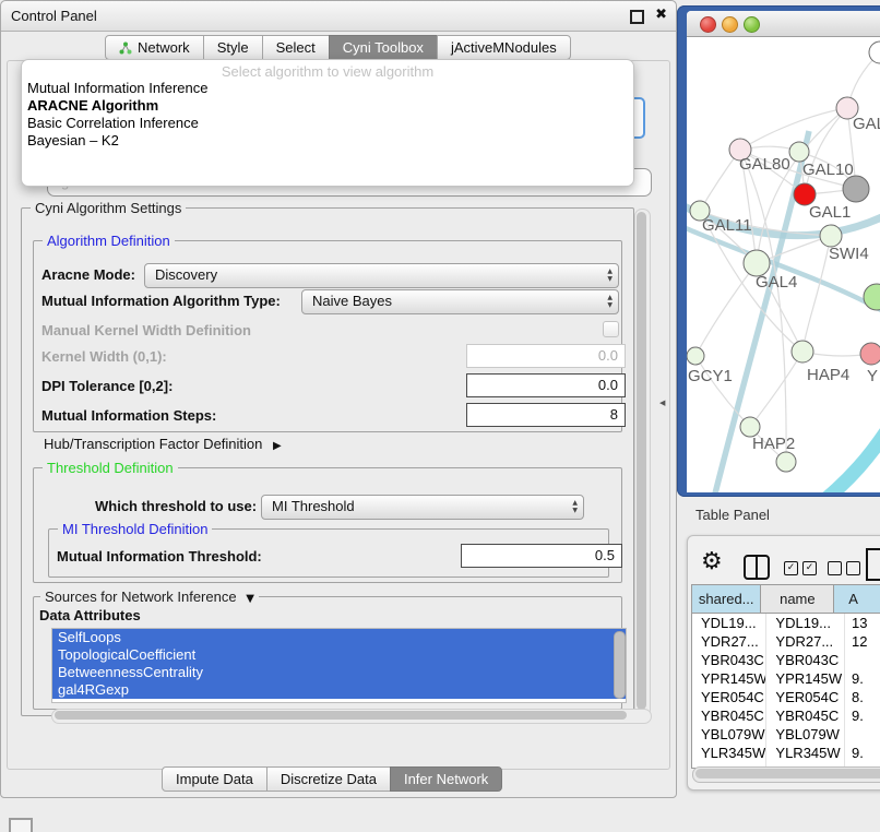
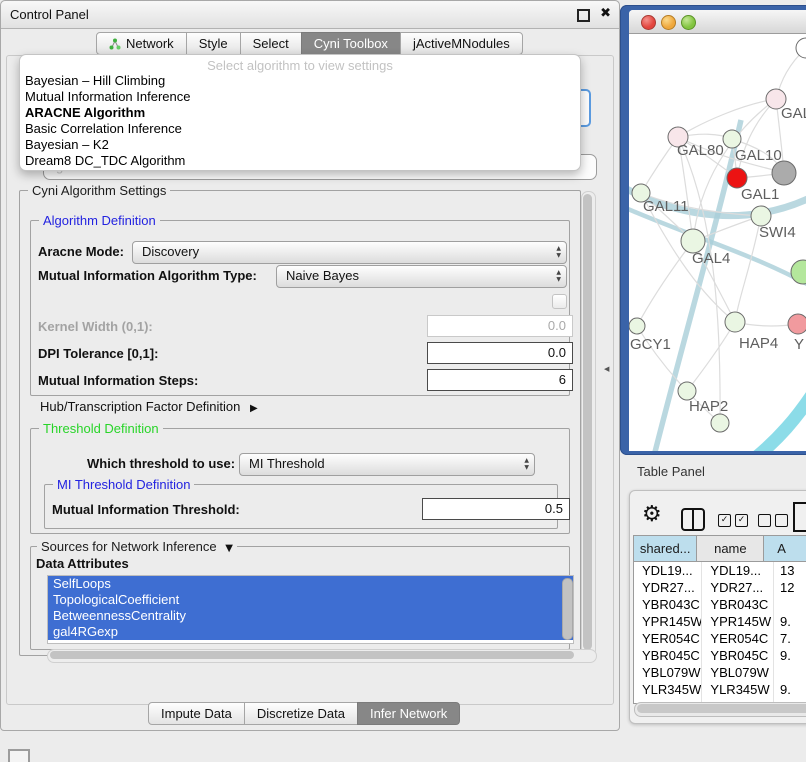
  Control Panel
  ✖
  Network
  Style
  Select
  Cyni Toolbox
  jActiveMNodules
- Select algorithm to view algorithm
+ Select algorithm to view settings
+ Bayesian – Hill Climbing
  Mutual Information Inference
  ARACNE Algorithm
  Basic Correlation Inference
  Bayesian – K2
+ Dream8 DC_TDC Algorithm
  Cyni Algorithm Settings
  Algorithm Definition
  Aracne Mode:
  Discovery
  Mutual Information Algorithm Type:
  Naive Bayes
- Manual Kernel Width Definition
  Kernel Width (0,1):
  0.0
- DPI Tolerance [0,2]:
+ DPI Tolerance [0,1]:
  0.0
  Mutual Information Steps:
- 8
+ 6
  Hub/Transcription Factor Definition ▶
  Threshold Definition
  Which threshold to use:
  MI Threshold
  MI Threshold Definition
  Mutual Information Threshold:
  0.5
  Sources for Network Inference ▼
  Data Attributes
  SelfLoops
  TopologicalCoefficient
  BetweennessCentrality
  gal4RGexp
  Impute Data
  Discretize Data
  Infer Network
  ◀
  GAL80
  GAL10
  GAL1
  GAL11
  SWI4
  GAL4
  GCY1
  HAP4
  Y
  HAP2
  Table Panel
  ⚙
  ✓
  ✓
  shared...
  name
  A
  YDL19...
  YDL19...
  13
  YDR27...
  YDR27...
  12
  YBR043C
  YBR043C
  YPR145W
  YPR145W
  9.
  YER054C
  YER054C
- 8.
+ 7.
  YBR045C
  YBR045C
  9.
  YBL079W
  YBL079W
  YLR345W
  YLR345W
  9.
